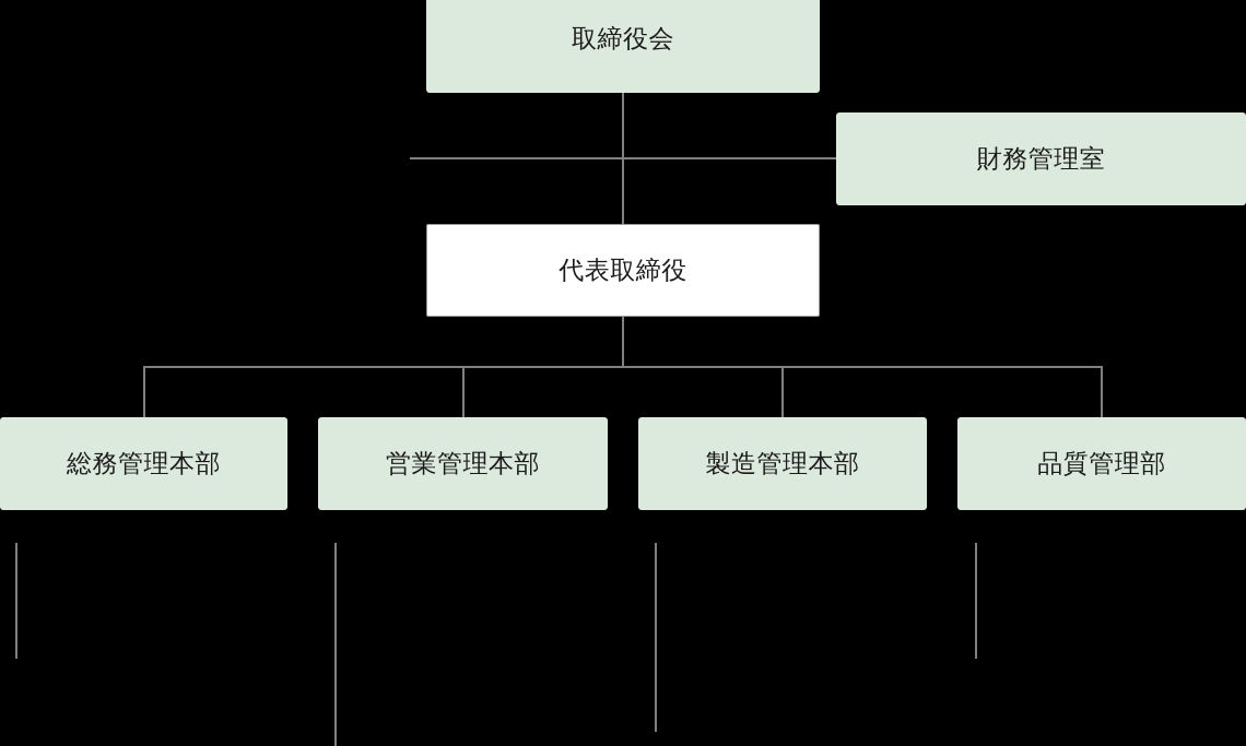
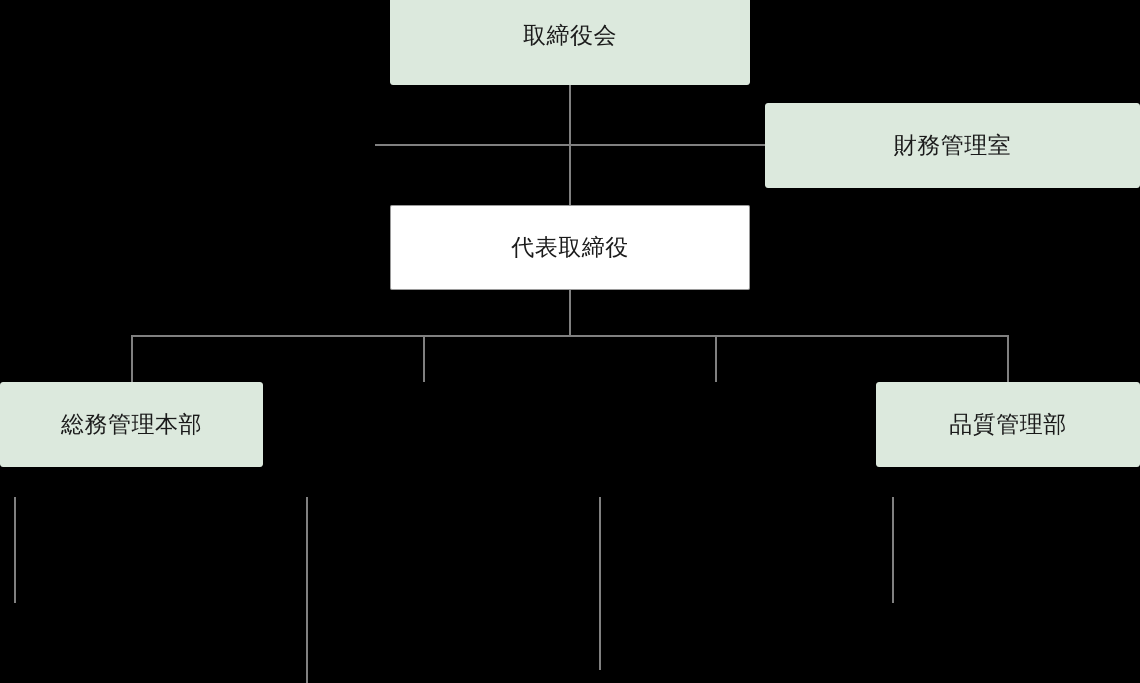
  取締役会
  財務管理室
  代表取締役
  総務管理本部
- 営業管理本部
- 製造管理本部
  品質管理部
